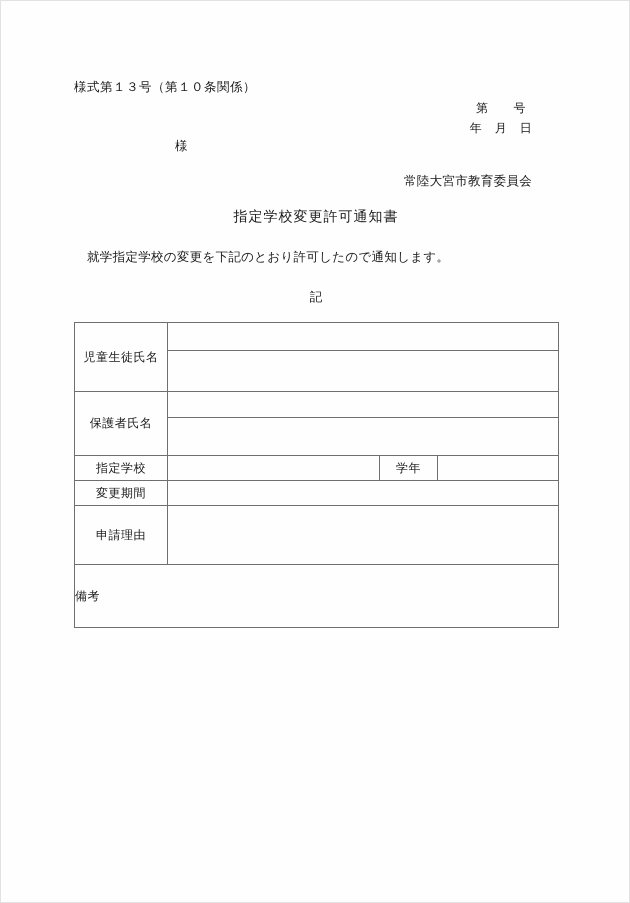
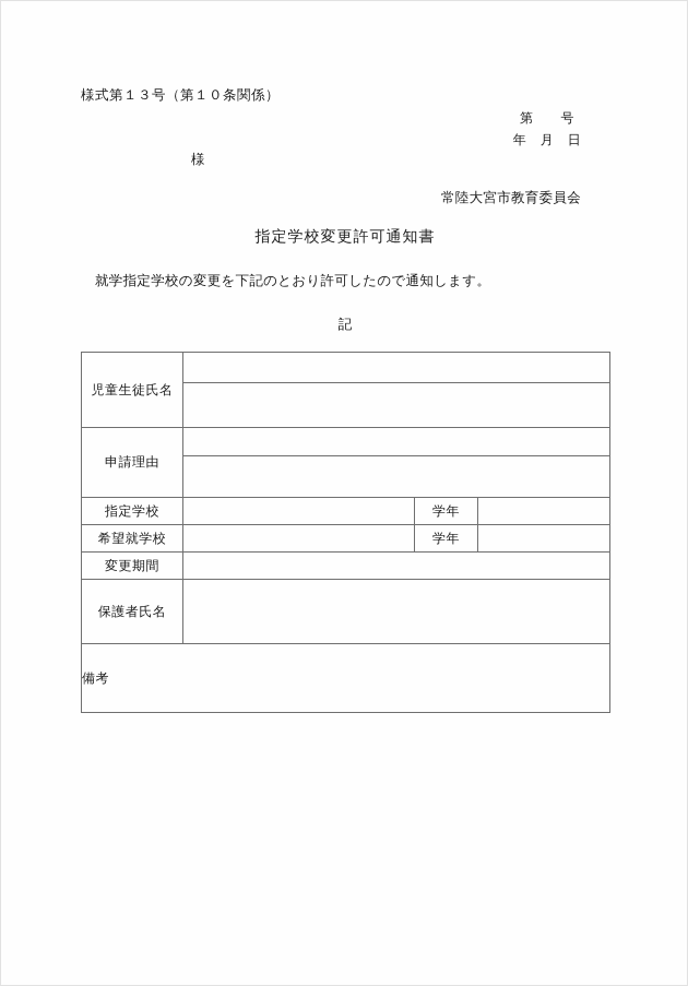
  様式第１３号（第１０条関係）
  第 号
  年 月 日
  様
  常陸大宮市教育委員会
  指定学校変更許可通知書
  就学指定学校の変更を下記のとおり許可したので通知します。
  記
  児童生徒氏名
- 保護者氏名
+ 申請理由
  指定学校		学年
+ 希望就学校		学年
  変更期間
- 申請理由
+ 保護者氏名
  備考
